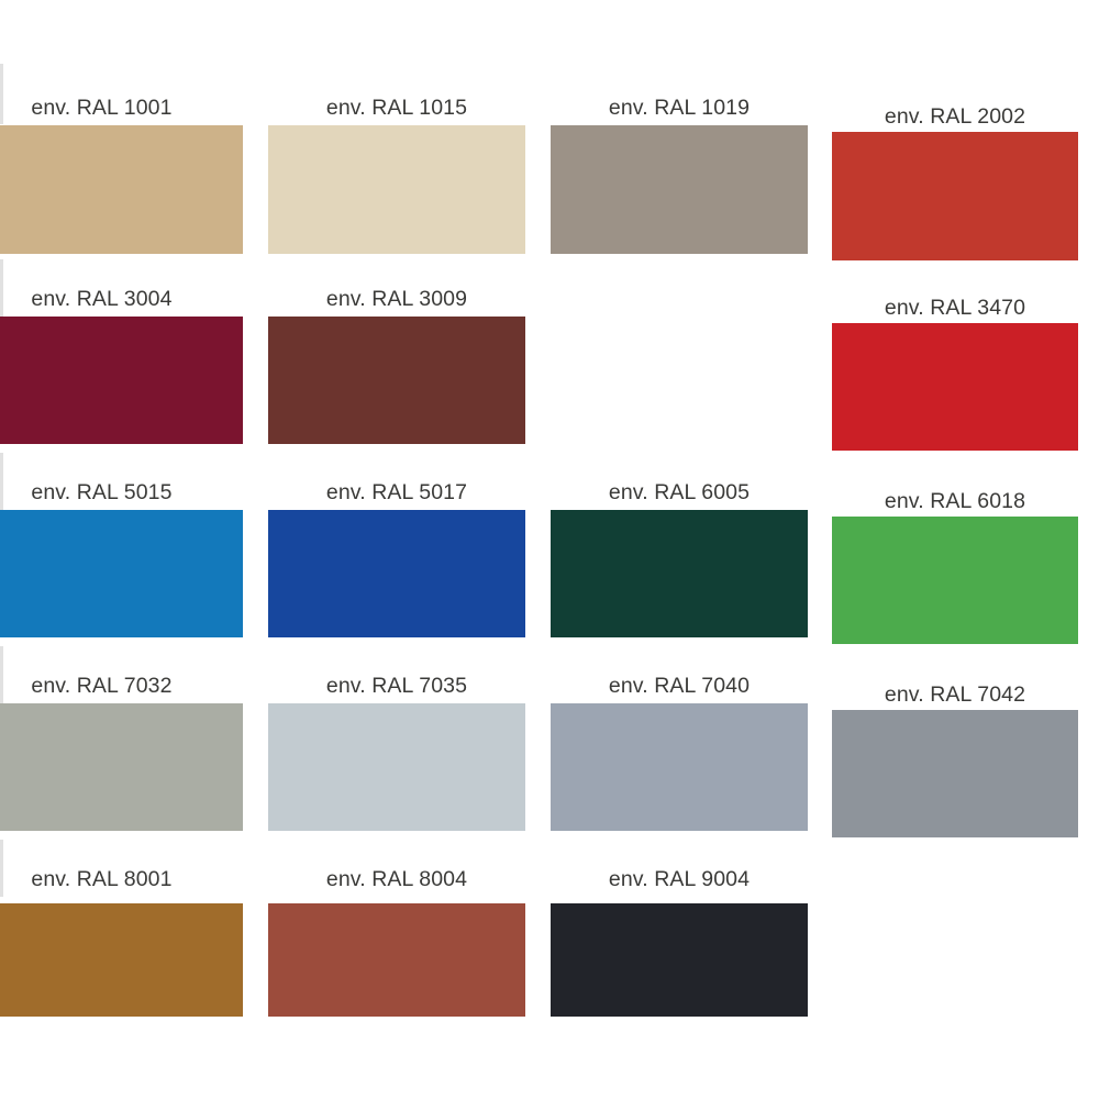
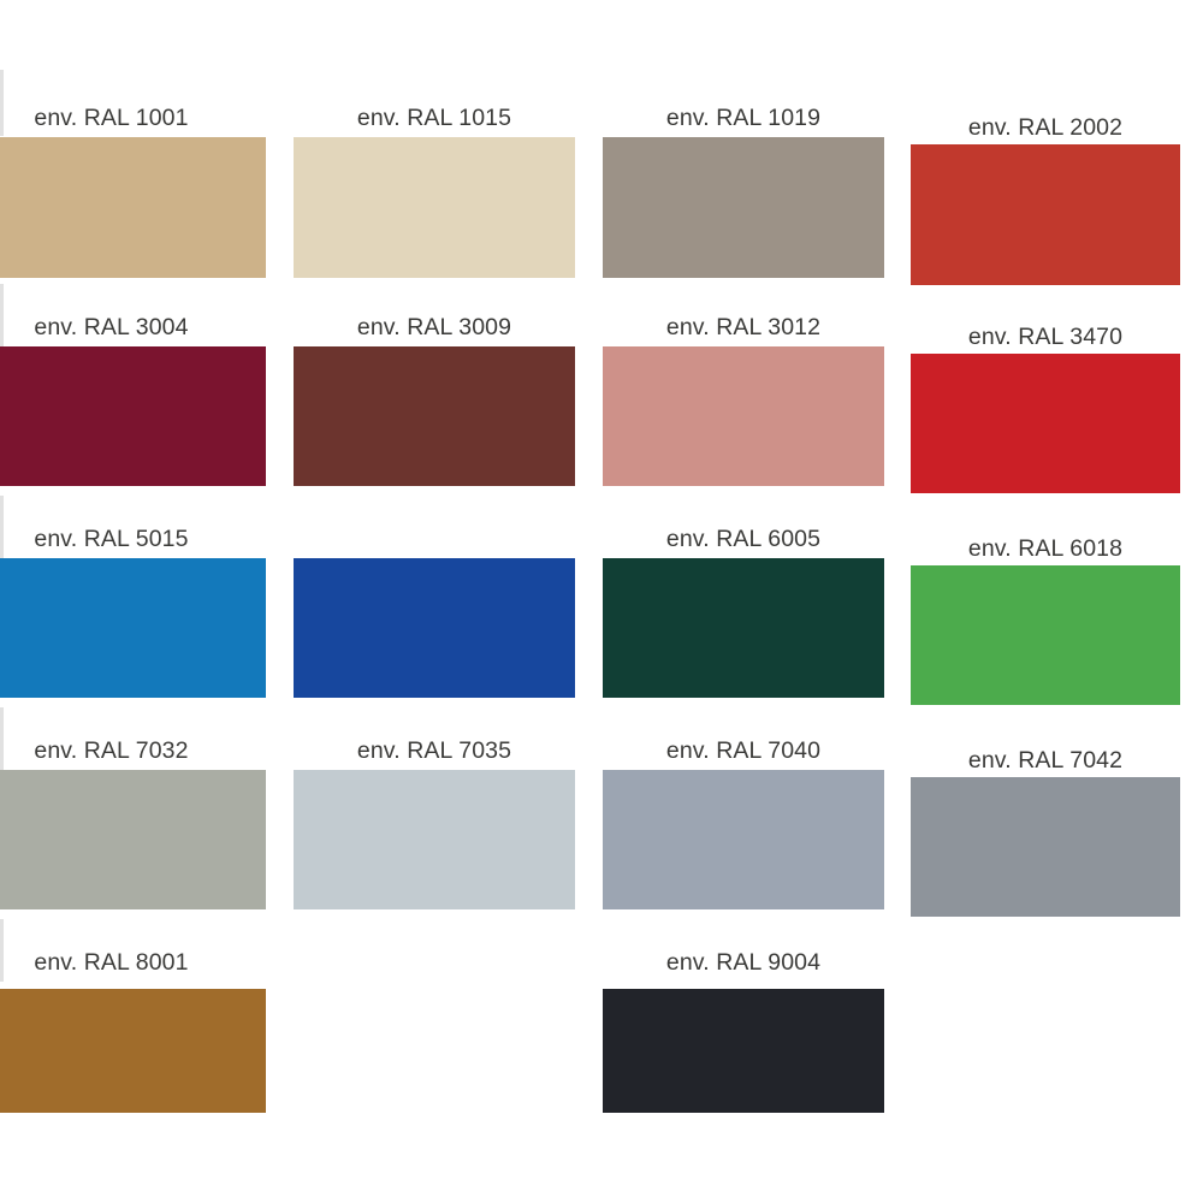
  env. RAL 1001
  env. RAL 1015
  env. RAL 1019
  env. RAL 2002
  env. RAL 3004
  env. RAL 3009
+ env. RAL 3012
  env. RAL 3470
  env. RAL 5015
- env. RAL 5017
  env. RAL 6005
  env. RAL 6018
  env. RAL 7032
  env. RAL 7035
  env. RAL 7040
  env. RAL 7042
  env. RAL 8001
- env. RAL 8004
  env. RAL 9004
